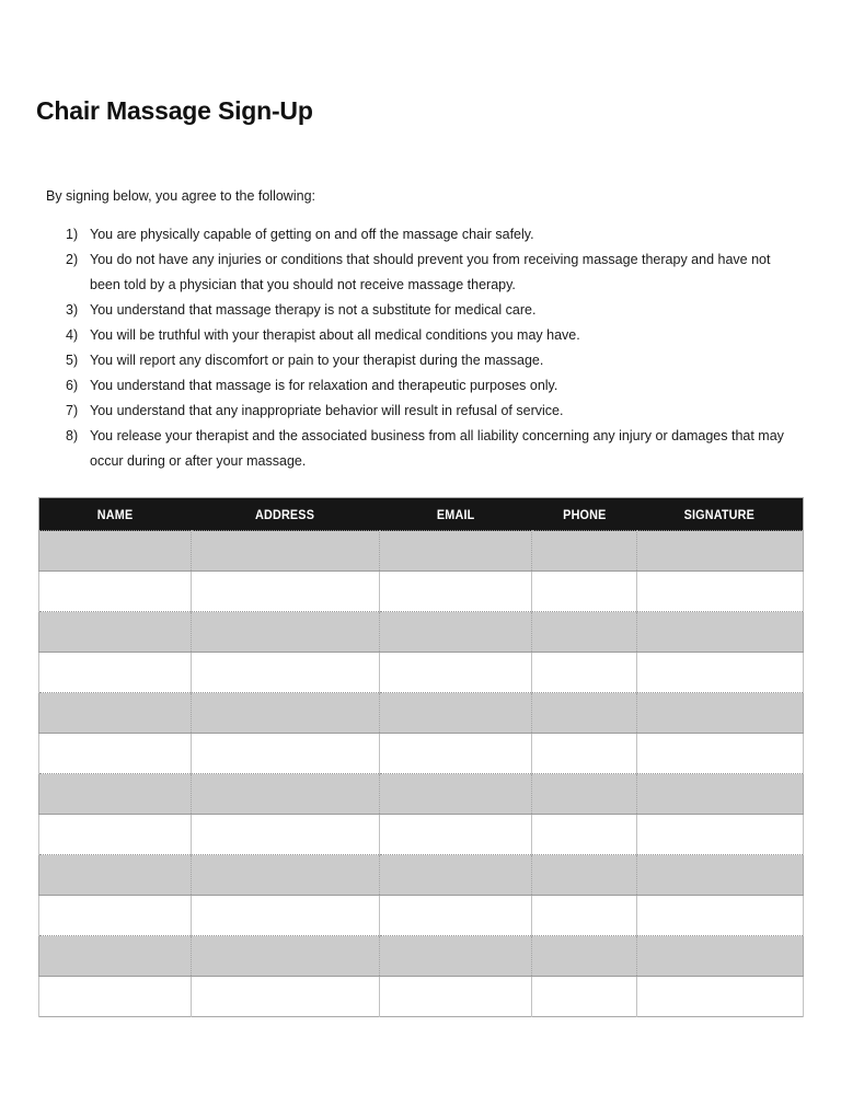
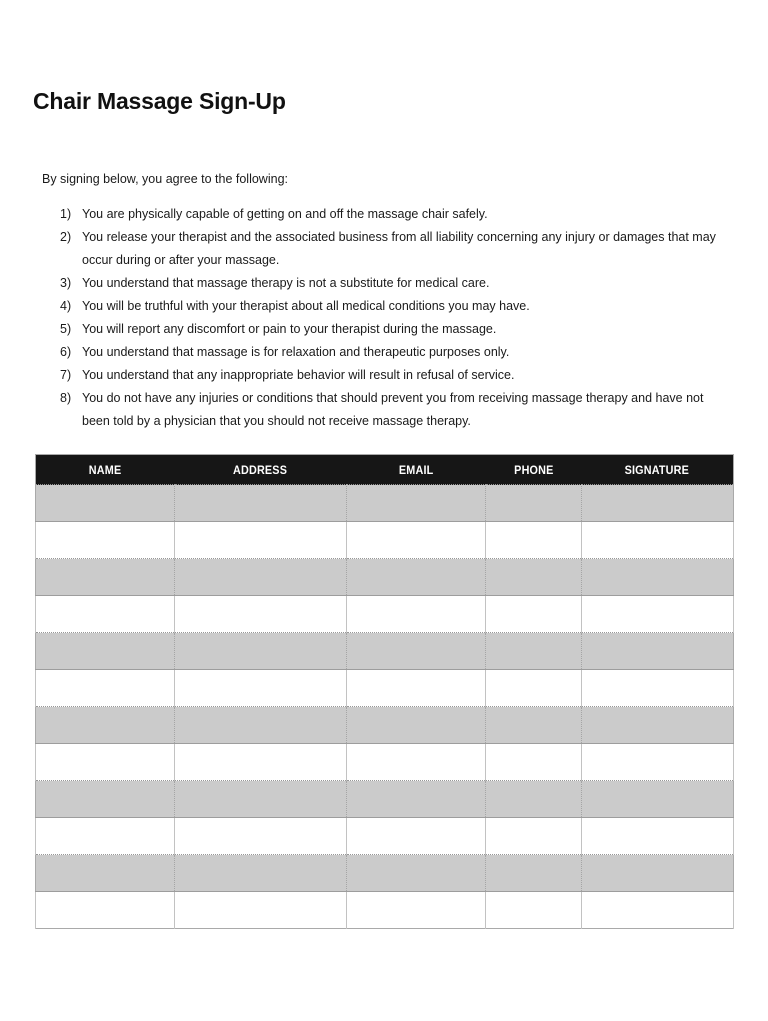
  Chair Massage Sign-Up
  By signing below, you agree to the following:
  1)
  You are physically capable of getting on and off the massage chair safely.
  2)
- You do not have any injuries or conditions that should prevent you from receiving massage therapy and have not been told by a physician that you should not receive massage therapy.
+ You release your therapist and the associated business from all liability concerning any injury or damages that may occur during or after your massage.
  3)
  You understand that massage therapy is not a substitute for medical care.
  4)
  You will be truthful with your therapist about all medical conditions you may have.
  5)
  You will report any discomfort or pain to your therapist during the massage.
  6)
  You understand that massage is for relaxation and therapeutic purposes only.
  7)
  You understand that any inappropriate behavior will result in refusal of service.
  8)
- You release your therapist and the associated business from all liability concerning any injury or damages that may occur during or after your massage.
+ You do not have any injuries or conditions that should prevent you from receiving massage therapy and have not been told by a physician that you should not receive massage therapy.
  NAME	ADDRESS	EMAIL	PHONE	SIGNATURE
